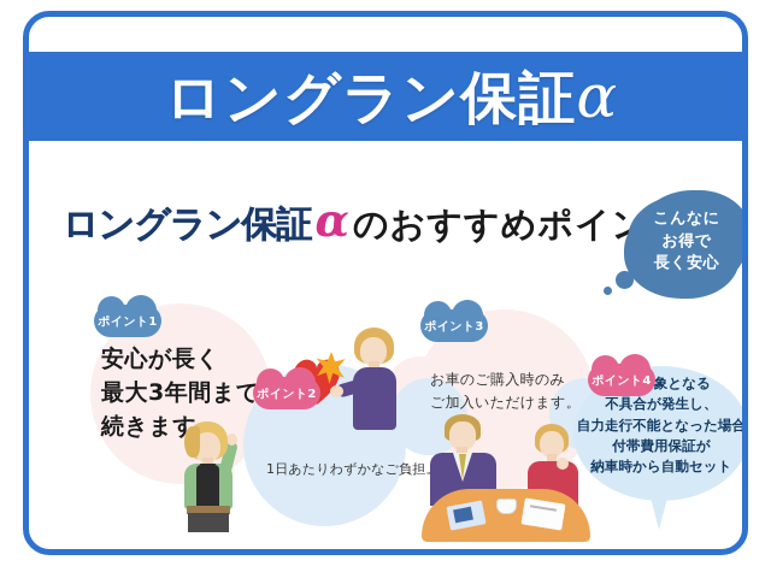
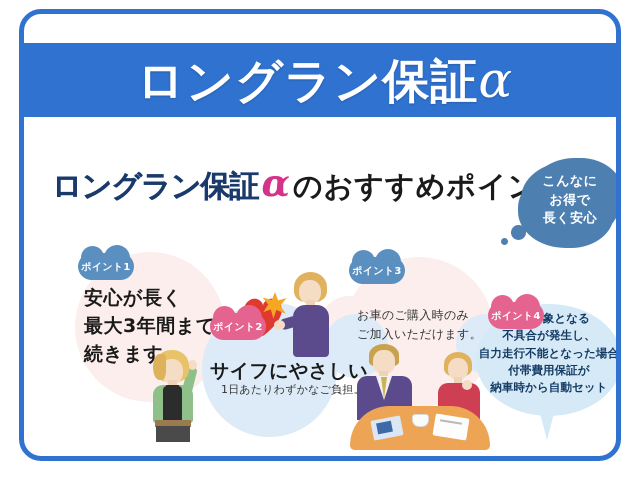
  ロングラン保証α
  ロングラン保証αのおすすめポイ
  こんなに
  お得で
  長く安心
  ポイント1
  安心が長く
  最大3年間まで
  続きます
  ポイント2
+ サイフにやさしい
  1日あたりわずかなご負担
  ポイント3
  お車のご購入時のみ
  ご加入いただけます。
  不具合が発生し、
  自力走行不能となった場合
  付帯費用保証が
  納車時から自動セット
  ポイント4
